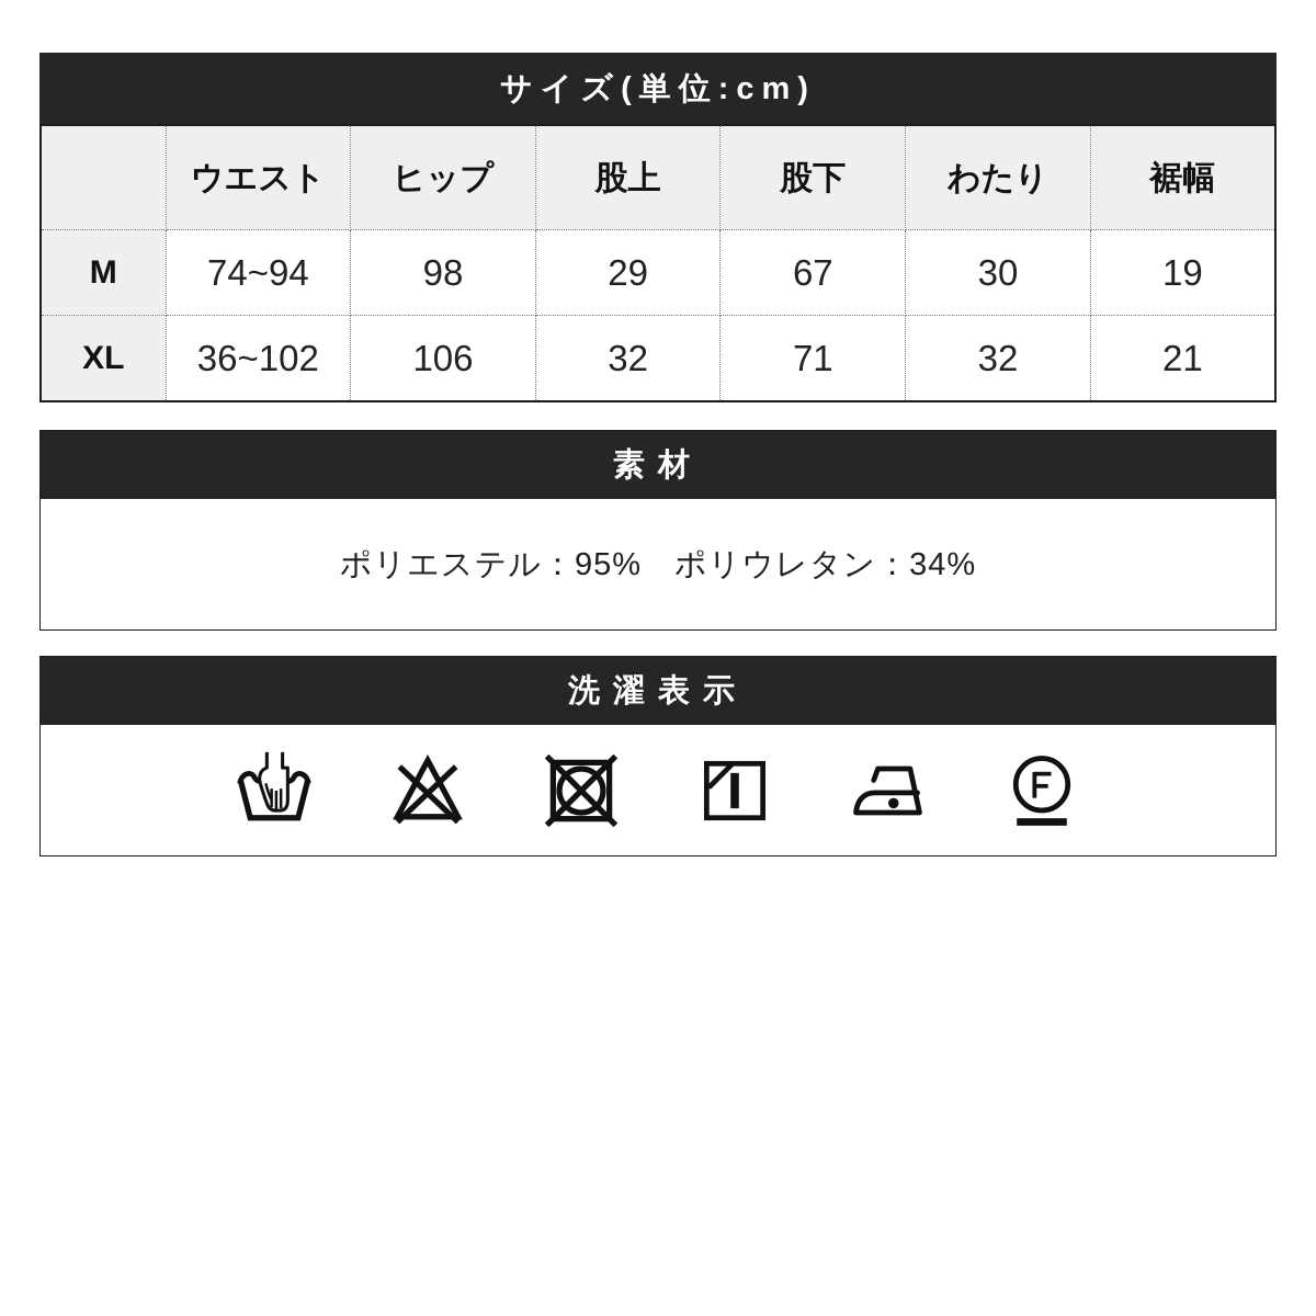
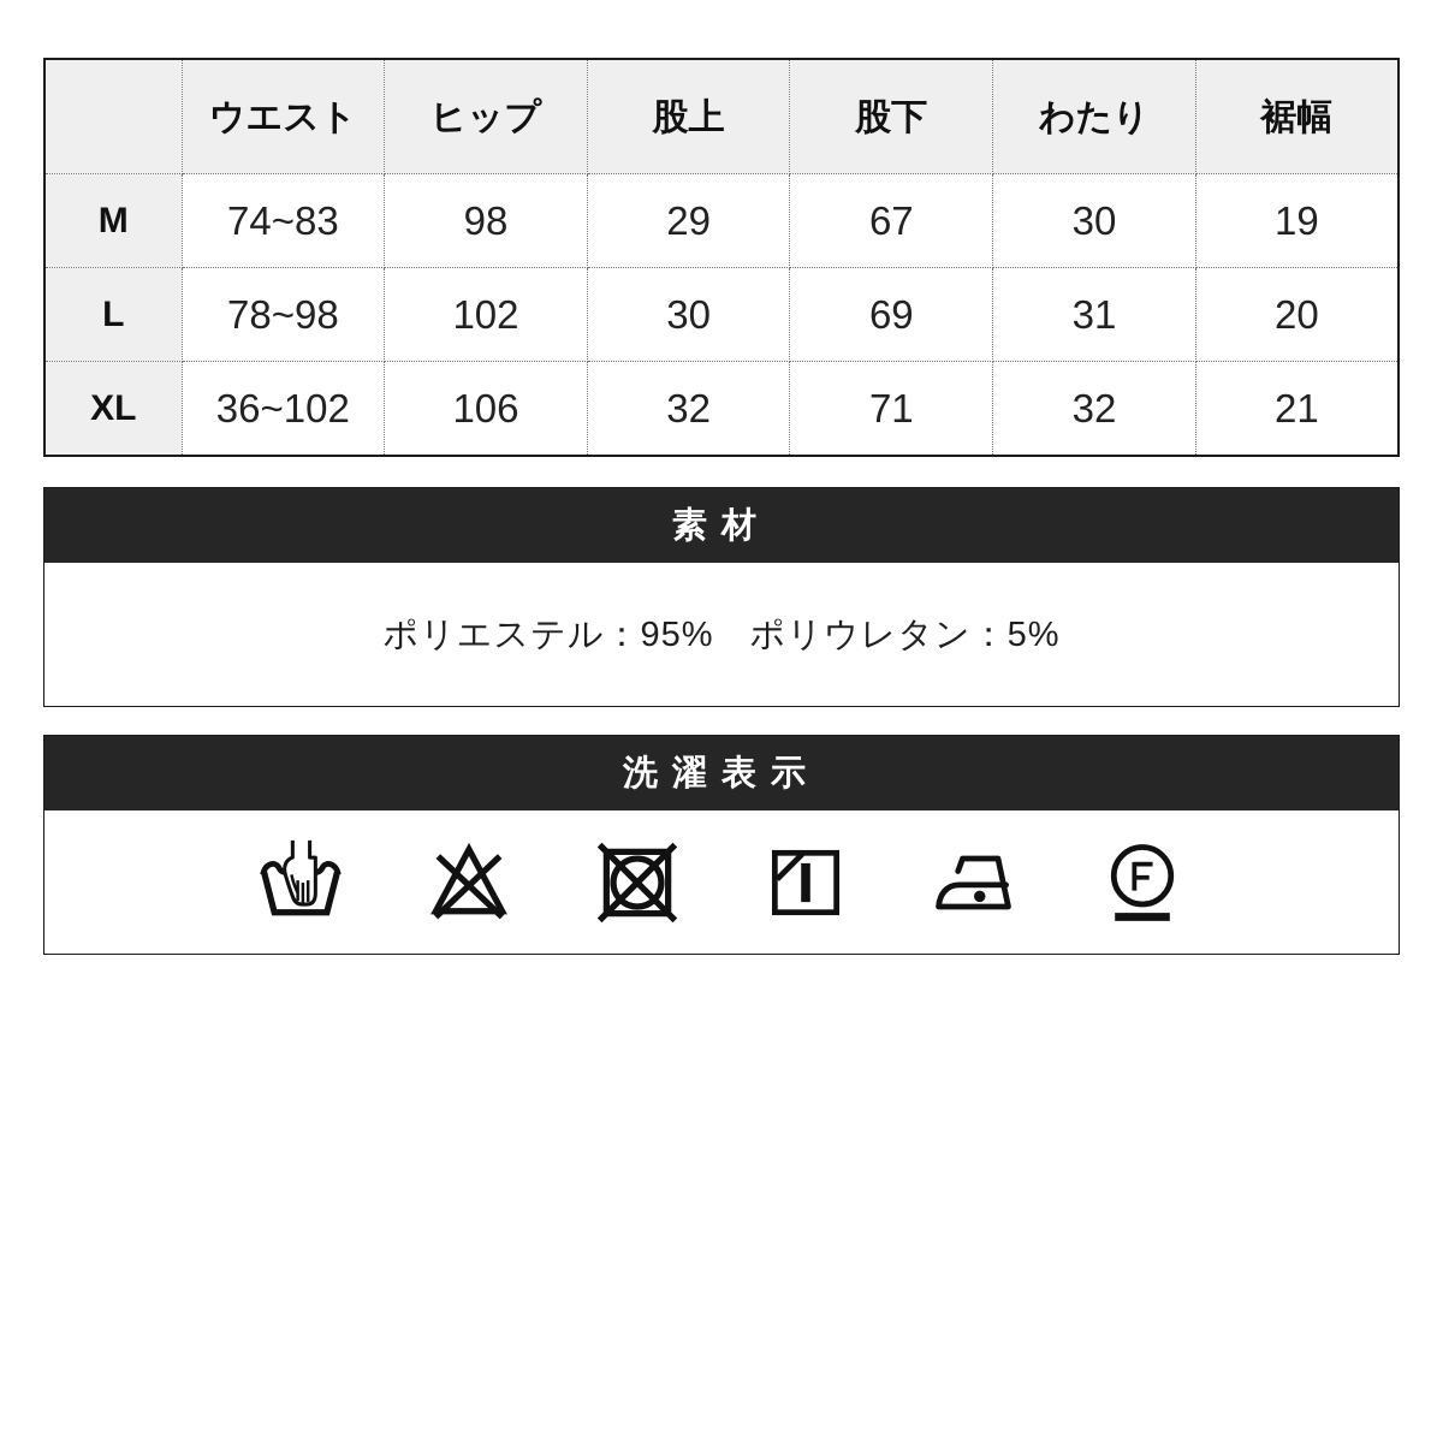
- サイズ(単位:cm)
  	ウエスト	ヒップ	股上	股下	わたり	裾幅
- M	74~94	98	29	67	30	19
+ M	74~83	98	29	67	30	19
+ L	78~98	102	30	69	31	20
  XL	36~102	106	32	71	32	21
  素材
- ポリエステル：95% ポリウレタン：34%
+ ポリエステル：95% ポリウレタン：5%
  洗濯表示
